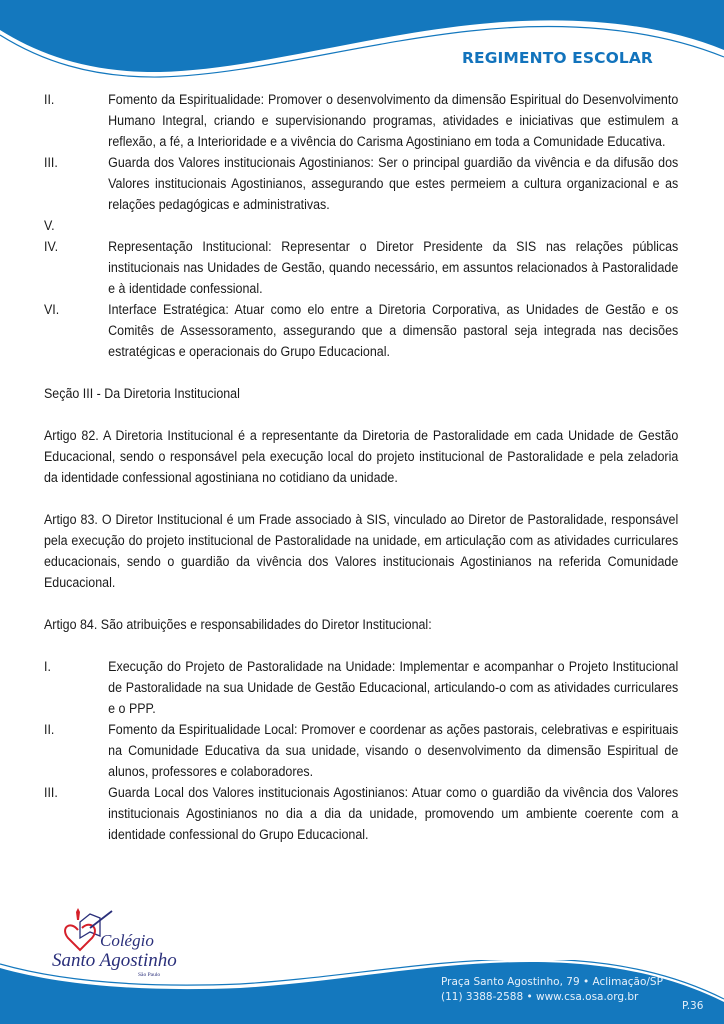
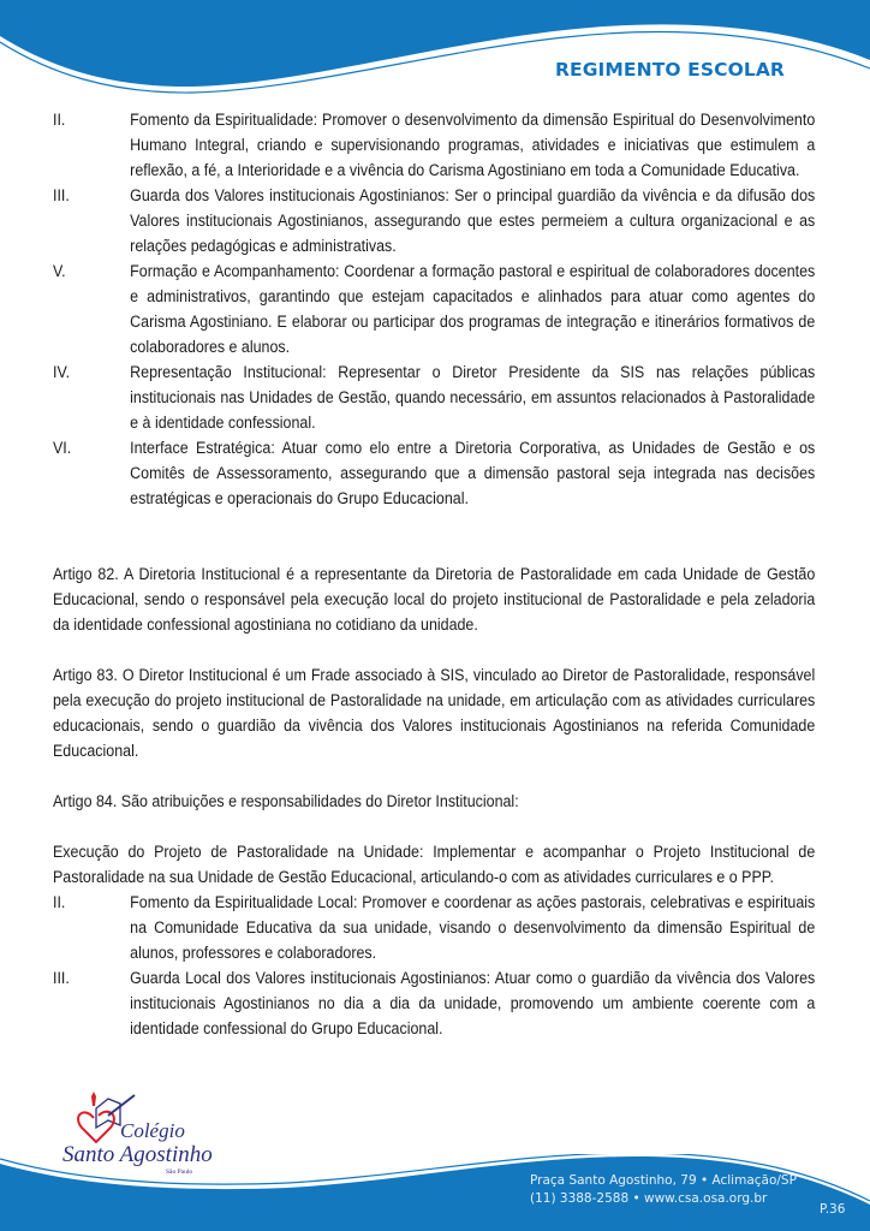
  REGIMENTO ESCOLAR
  II.
  Fomento da Espiritualidade: Promover o desenvolvimento da dimensão Espiritual do Desenvolvimento Humano Integral, criando e supervisionando programas, atividades e iniciativas que estimulem a reflexão, a fé, a Interioridade e a vivência do Carisma Agostiniano em toda a Comunidade Educativa.
  III.
  Guarda dos Valores institucionais Agostinianos: Ser o principal guardião da vivência e da difusão dos Valores institucionais Agostinianos, assegurando que estes permeiem a cultura organizacional e as relações pedagógicas e administrativas.
  V.
+ Formação e Acompanhamento: Coordenar a formação pastoral e espiritual de colaboradores docentes e administrativos, garantindo que estejam capacitados e alinhados para atuar como agentes do Carisma Agostiniano. E elaborar ou participar dos programas de integração e itinerários formativos de colaboradores e alunos.
  IV.
  Representação Institucional: Representar o Diretor Presidente da SIS nas relações públicas institucionais nas Unidades de Gestão, quando necessário, em assuntos relacionados à Pastoralidade e à identidade confessional.
  VI.
  Interface Estratégica: Atuar como elo entre a Diretoria Corporativa, as Unidades de Gestão e os Comitês de Assessoramento, assegurando que a dimensão pastoral seja integrada nas decisões estratégicas e operacionais do Grupo Educacional.
- Seção III - Da Diretoria Institucional
  Artigo 82. A Diretoria Institucional é a representante da Diretoria de Pastoralidade em cada Unidade de Gestão Educacional, sendo o responsável pela execução local do projeto institucional de Pastoralidade e pela zeladoria da identidade confessional agostiniana no cotidiano da unidade.
  Artigo 83. O Diretor Institucional é um Frade associado à SIS, vinculado ao Diretor de Pastoralidade, responsável pela execução do projeto institucional de Pastoralidade na unidade, em articulação com as atividades curriculares educacionais, sendo o guardião da vivência dos Valores institucionais Agostinianos na referida Comunidade Educacional.
  Artigo 84. São atribuições e responsabilidades do Diretor Institucional:
- I.
  Execução do Projeto de Pastoralidade na Unidade: Implementar e acompanhar o Projeto Institucional de Pastoralidade na sua Unidade de Gestão Educacional, articulando-o com as atividades curriculares e o PPP.
  II.
  Fomento da Espiritualidade Local: Promover e coordenar as ações pastorais, celebrativas e espirituais na Comunidade Educativa da sua unidade, visando o desenvolvimento da dimensão Espiritual de alunos, professores e colaboradores.
  III.
  Guarda Local dos Valores institucionais Agostinianos: Atuar como o guardião da vivência dos Valores institucionais Agostinianos no dia a dia da unidade, promovendo um ambiente coerente com a identidade confessional do Grupo Educacional.
  Colégio
  Santo Agostinho
  Praça Santo Agostinho, 79 • Aclimação/SP
  (11) 3388-2588 • www.csa.osa.org.br
  P.36
